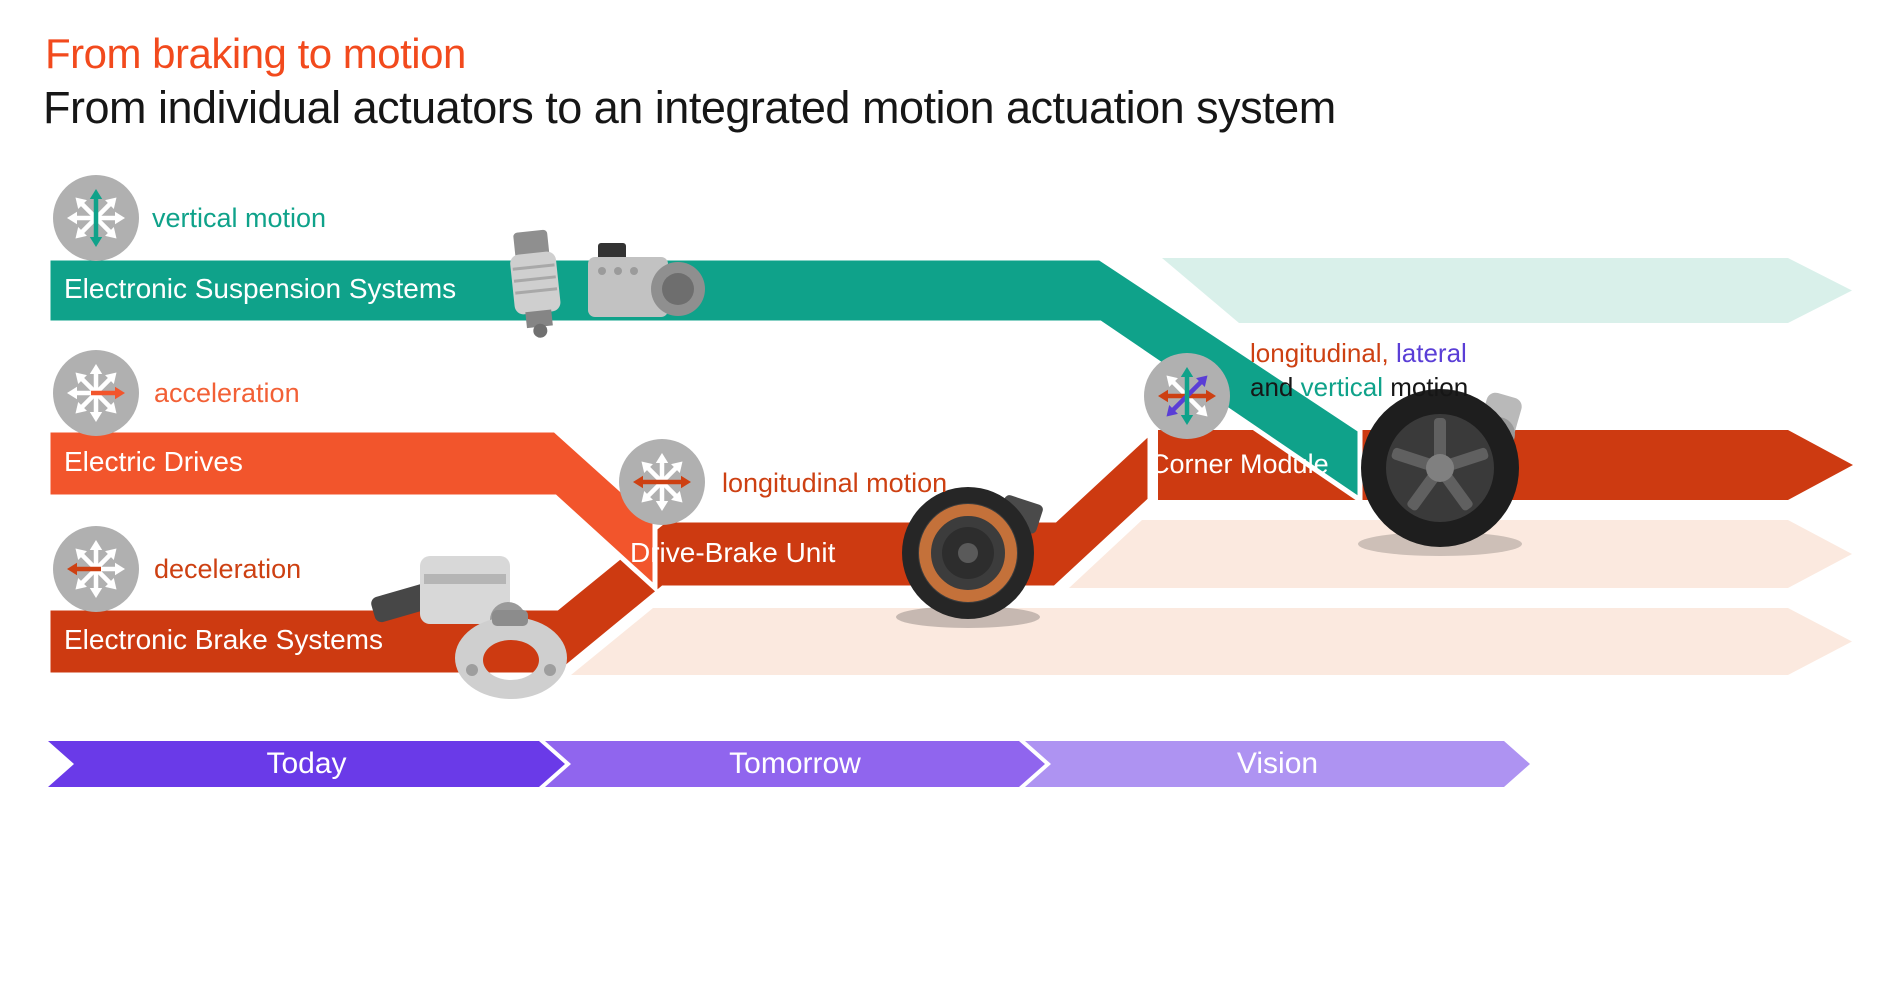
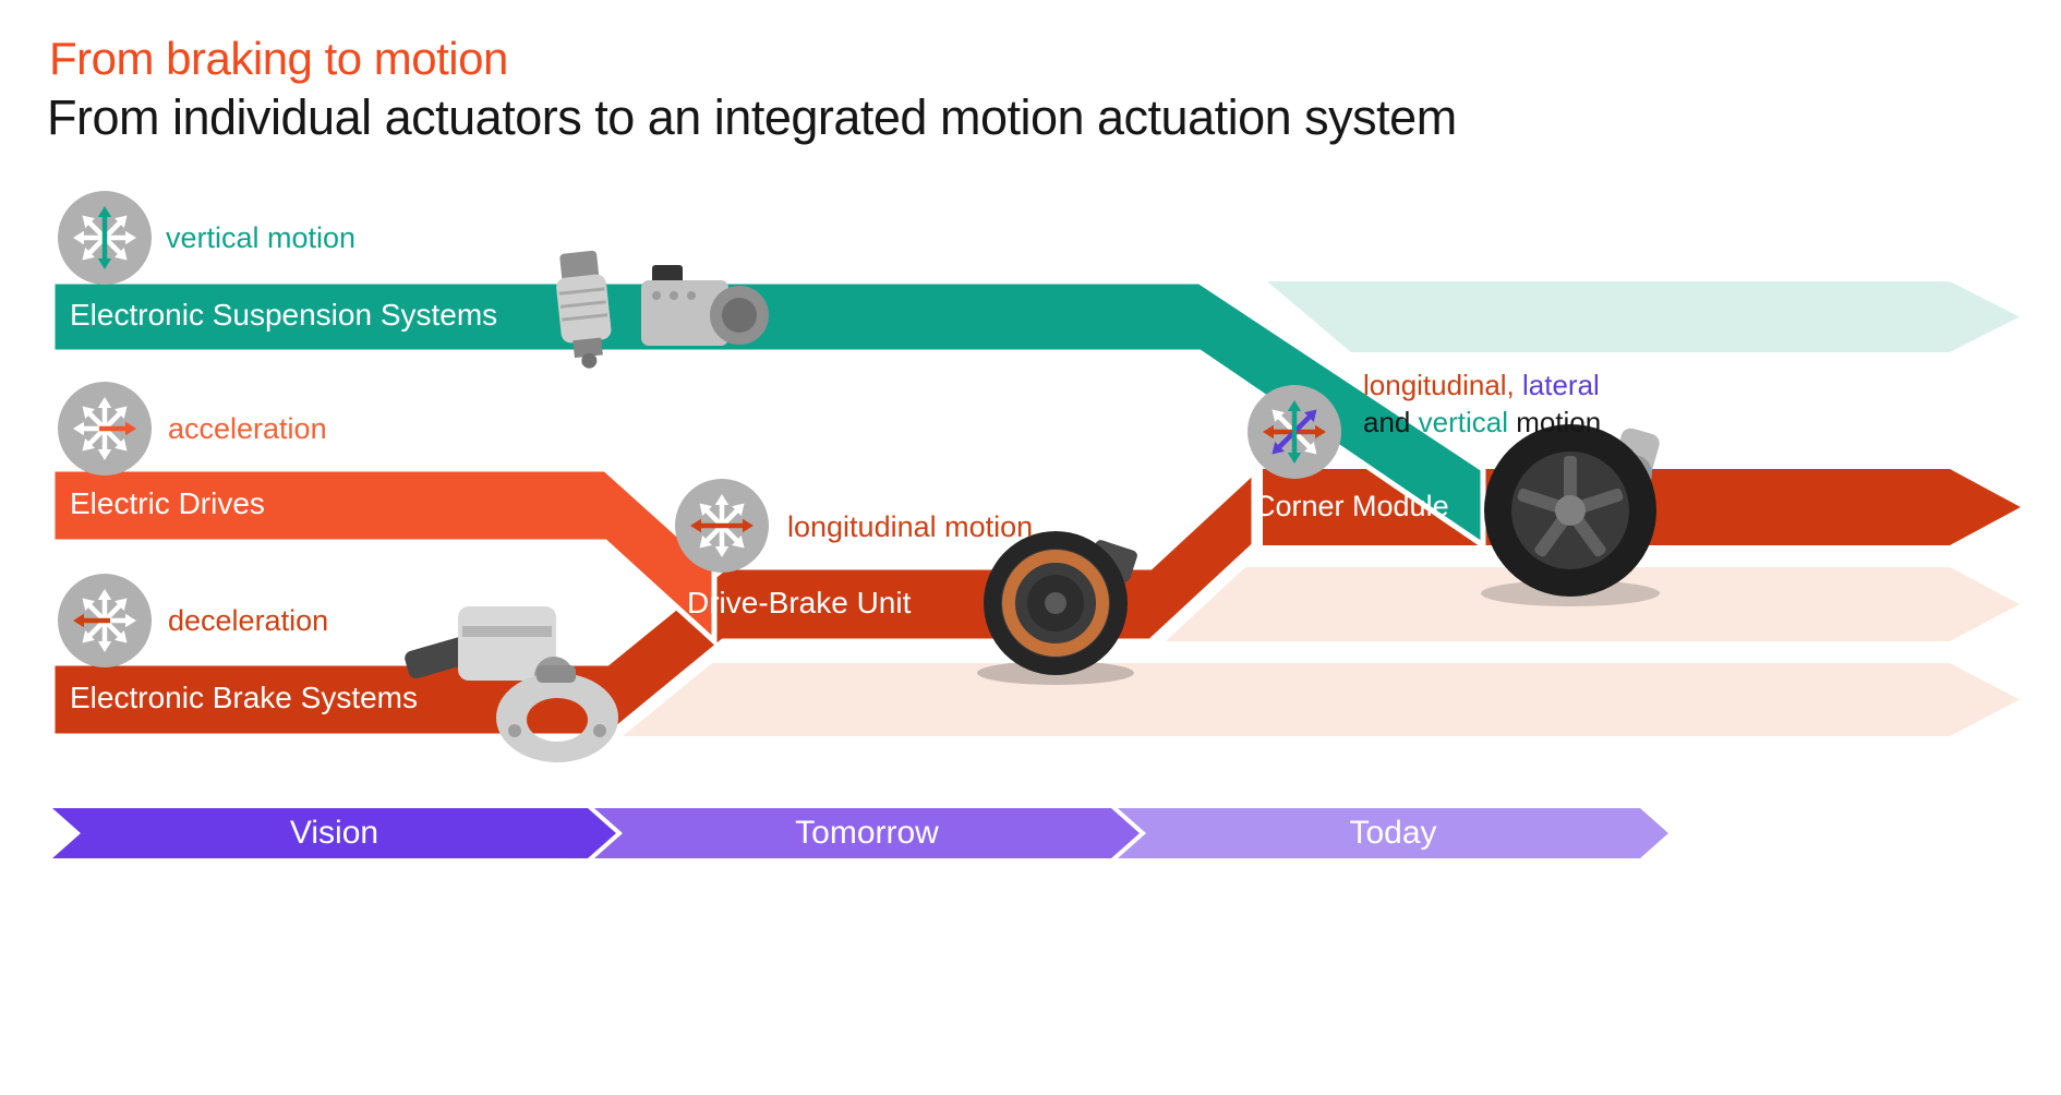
  From braking to motion
  From individual actuators to an integrated motion actuation system
  vertical motion
  acceleration
  deceleration
  longitudinal motion
  longitudinal, lateral
  and vertical motion
  Electronic Suspension Systems
  Electric Drives
  Electronic Brake Systems
  Drive-Brake Unit
  Corner Module
- Today
+ Vision
  Tomorrow
- Vision
+ Today
